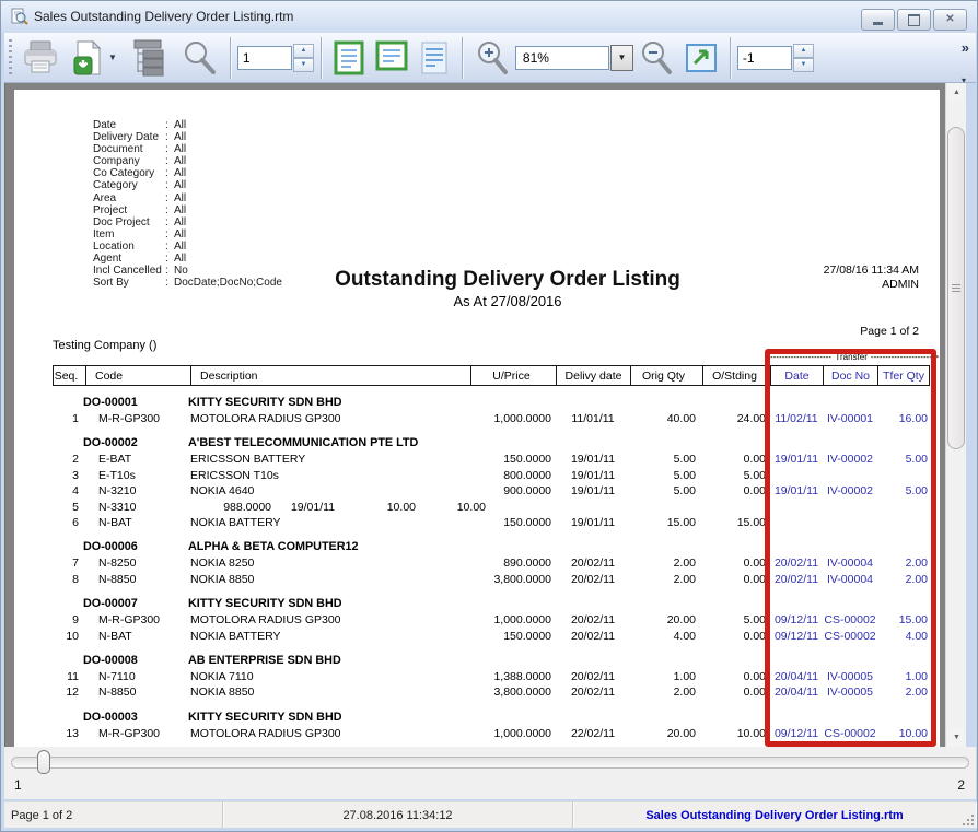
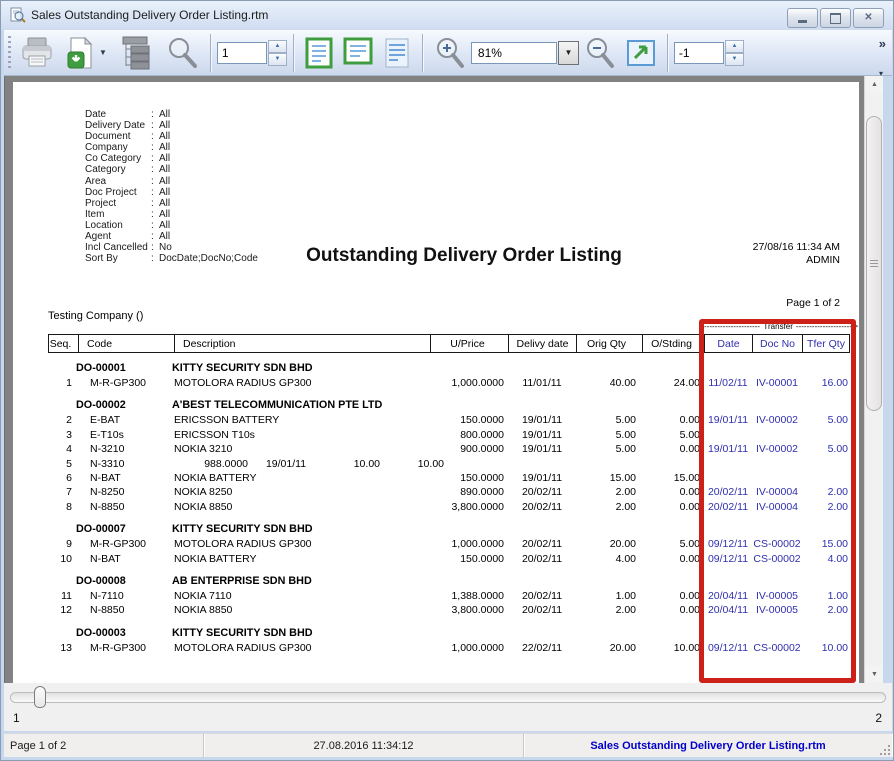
  Sales Outstanding Delivery Order Listing.rtm
  ✕
  ▼
  1
  81%
  ▼
  -1
  »
  ▾
  Date
  :
  All
  Delivery Date
  :
  All
  Document
  :
  All
  Company
  :
  All
  Co Category
  :
  All
  Category
  :
  All
  Area
  :
  All
- Project
+ Doc Project
  :
  All
- Doc Project
+ Project
  :
  All
  Item
  :
  All
  Location
  :
  All
  Agent
  :
  All
  Incl Cancelled
  :
  No
  Sort By
  :
  DocDate;DocNo;Code
  Outstanding Delivery Order Listing
- As At 27/08/2016
  27/08/16 11:34 AM
  ADMIN
  Page 1 of 2
  Testing Company ()
  ---------------------
  Transfer
  ---------------------
  >
  Seq.
  Code
  Description
  U/Price
  Delivy date
  Orig Qty
  O/Stding
  Date
  Doc No
  Tfer Qty
  DO-00001
  KITTY SECURITY SDN BHD
  1
  M-R-GP300
  MOTOLORA RADIUS GP300
  1,000.0000
  11/01/11
  40.00
  24.00
  11/02/11
  IV-00001
  16.00
  DO-00002
  A'BEST TELECOMMUNICATION PTE LTD
  2
  E-BAT
  ERICSSON BATTERY
  150.0000
  19/01/11
  5.00
  0.00
  19/01/11
  IV-00002
  5.00
  3
  E-T10s
  ERICSSON T10s
  800.0000
  19/01/11
  5.00
  5.00
  4
  N-3210
- NOKIA 4640
+ NOKIA 3210
  900.0000
  19/01/11
  5.00
  0.00
  19/01/11
  IV-00002
  5.00
  5
  N-3310
  988.0000
  19/01/11
  10.00
  10.00
  6
  N-BAT
  NOKIA BATTERY
  150.0000
  19/01/11
  15.00
  15.00
- DO-00006
- ALPHA & BETA COMPUTER12
  7
  N-8250
  NOKIA 8250
  890.0000
  20/02/11
  2.00
  0.00
  20/02/11
  IV-00004
  2.00
  8
  N-8850
  NOKIA 8850
  3,800.0000
  20/02/11
  2.00
  0.00
  20/02/11
  IV-00004
  2.00
  DO-00007
  KITTY SECURITY SDN BHD
  9
  M-R-GP300
  MOTOLORA RADIUS GP300
  1,000.0000
  20/02/11
  20.00
  5.00
  09/12/11
  CS-00002
  15.00
  10
  N-BAT
  NOKIA BATTERY
  150.0000
  20/02/11
  4.00
  0.00
  09/12/11
  CS-00002
  4.00
  DO-00008
  AB ENTERPRISE SDN BHD
  11
  N-7110
  NOKIA 7110
  1,388.0000
  20/02/11
  1.00
  0.00
  20/04/11
  IV-00005
  1.00
  12
  N-8850
  NOKIA 8850
  3,800.0000
  20/02/11
  2.00
  0.00
  20/04/11
  IV-00005
  2.00
  DO-00003
  KITTY SECURITY SDN BHD
  13
  M-R-GP300
  MOTOLORA RADIUS GP300
  1,000.0000
  22/02/11
  20.00
  10.00
  09/12/11
  CS-00002
  10.00
  1
  2
  Page 1 of 2
  27.08.2016 11:34:12
  Sales Outstanding Delivery Order Listing.rtm
